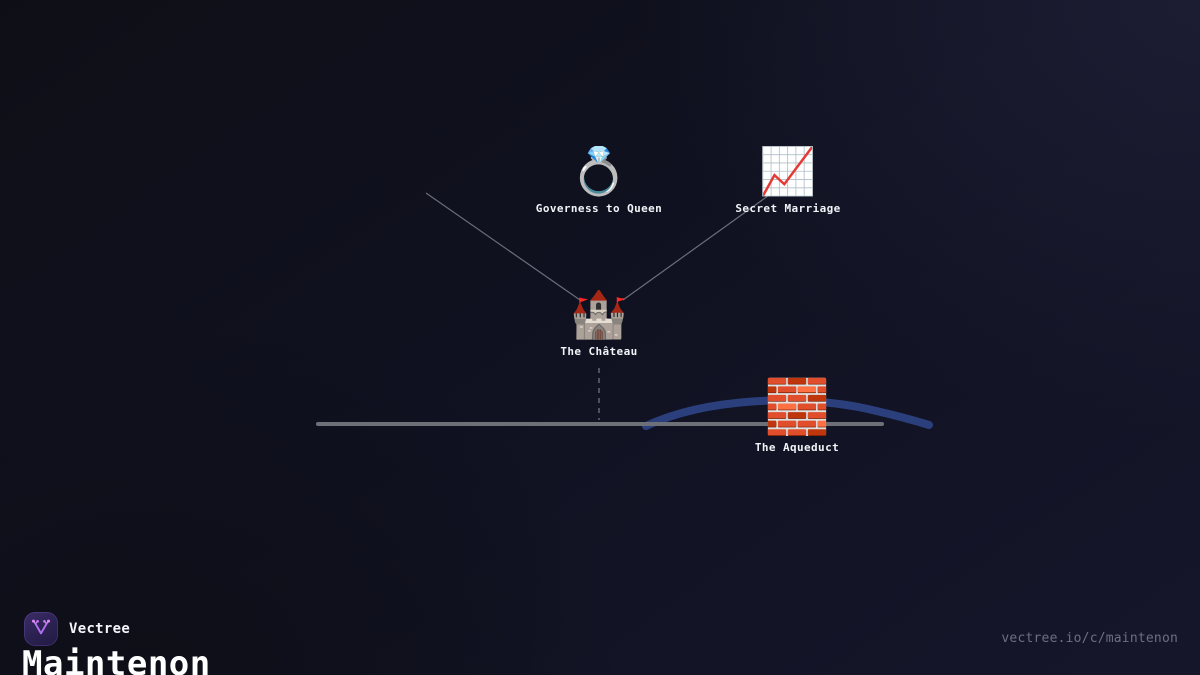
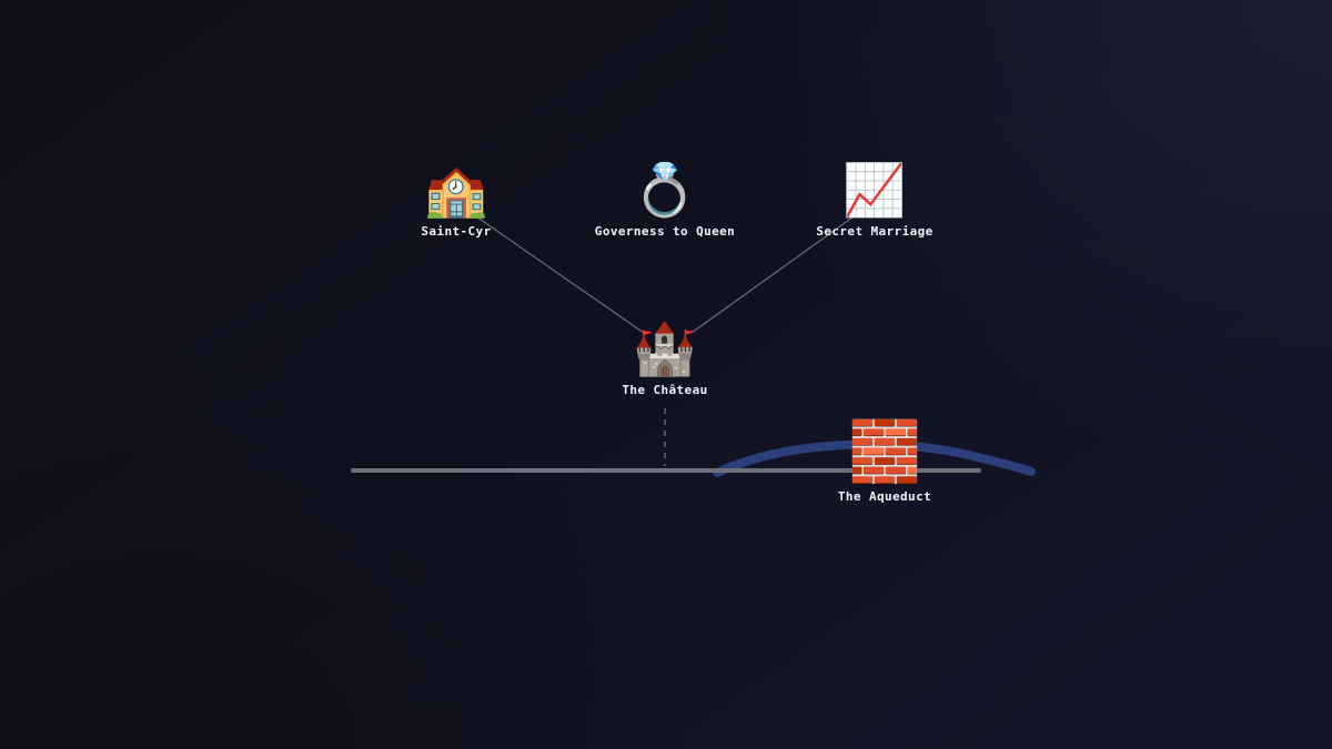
+ 🏫
+ Saint-Cyr
  💍
  Governess to Queen
  📈
  Secret Marriage
  🏰
  The Château
  🧱
  The Aqueduct
- Vectree
- Maintenon
- vectree.io/c/maintenon
